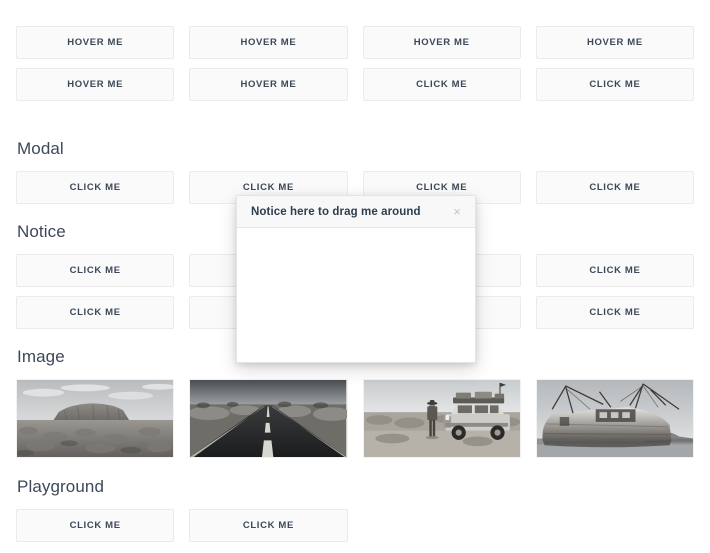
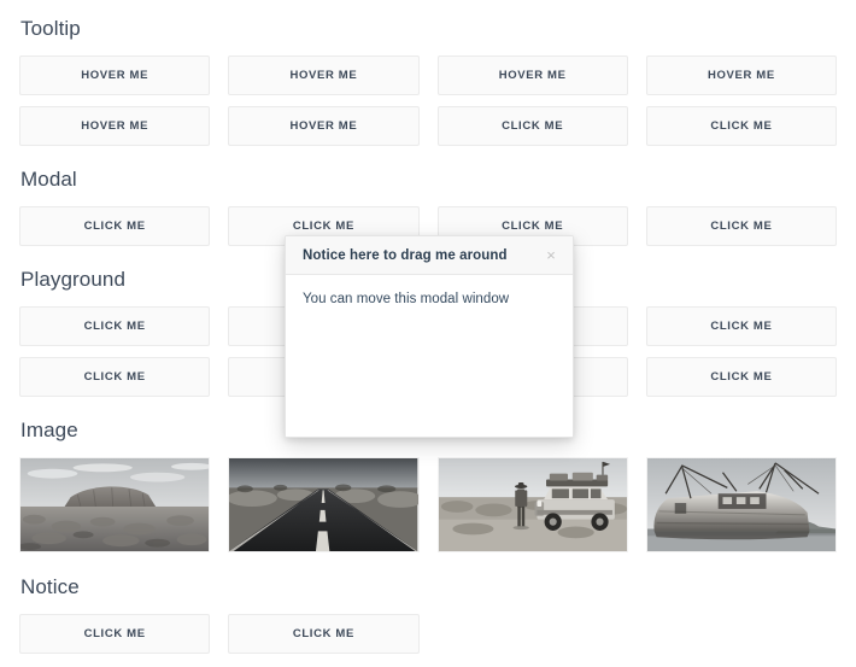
+ Tooltip
  HOVER ME
  HOVER ME
  HOVER ME
  HOVER ME
  HOVER ME
  HOVER ME
  CLICK ME
  CLICK ME
  Modal
  CLICK ME
  CLICK ME
  CLICK ME
  CLICK ME
- Notice
+ Playground
  CLICK ME
  CLICK ME
  CLICK ME
  CLICK ME
  Image
- Playground
+ Notice
  CLICK ME
  CLICK ME
  Notice here to drag me around
  ×
+ You can move this modal window
